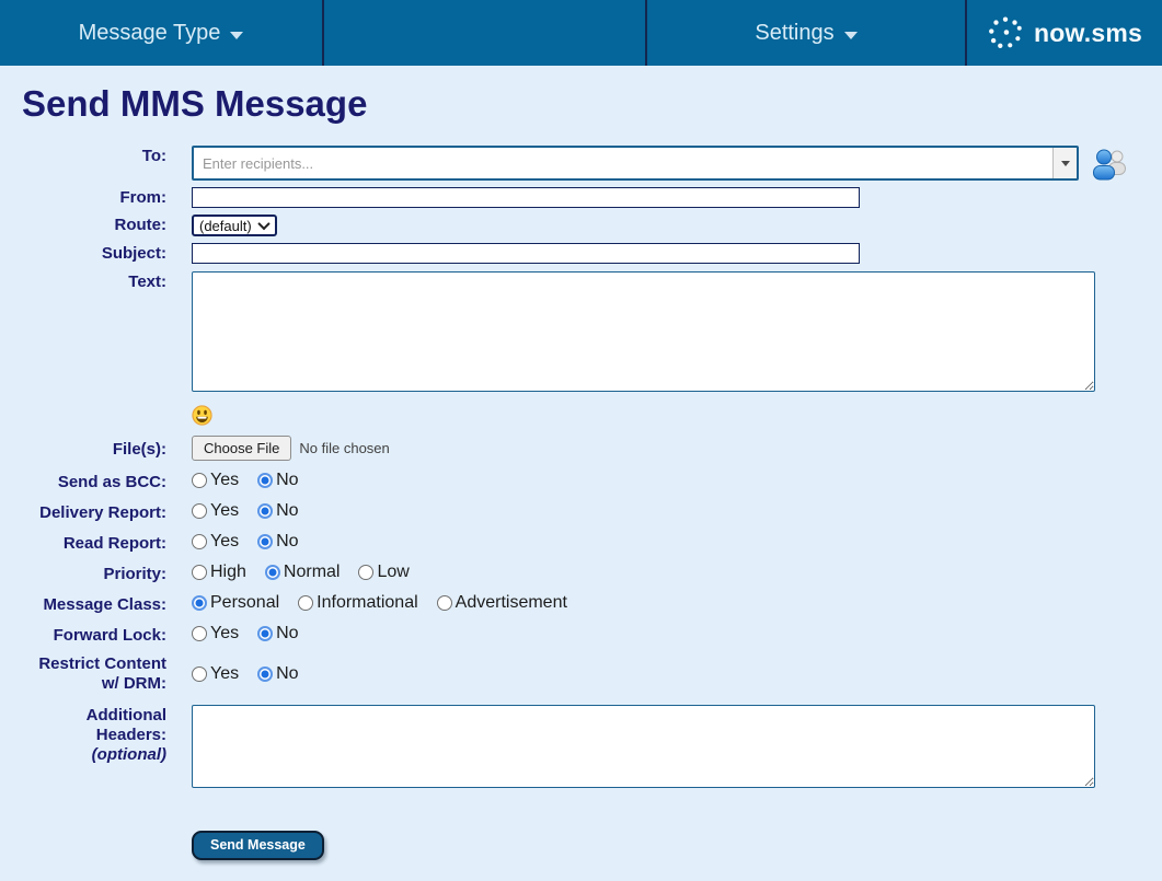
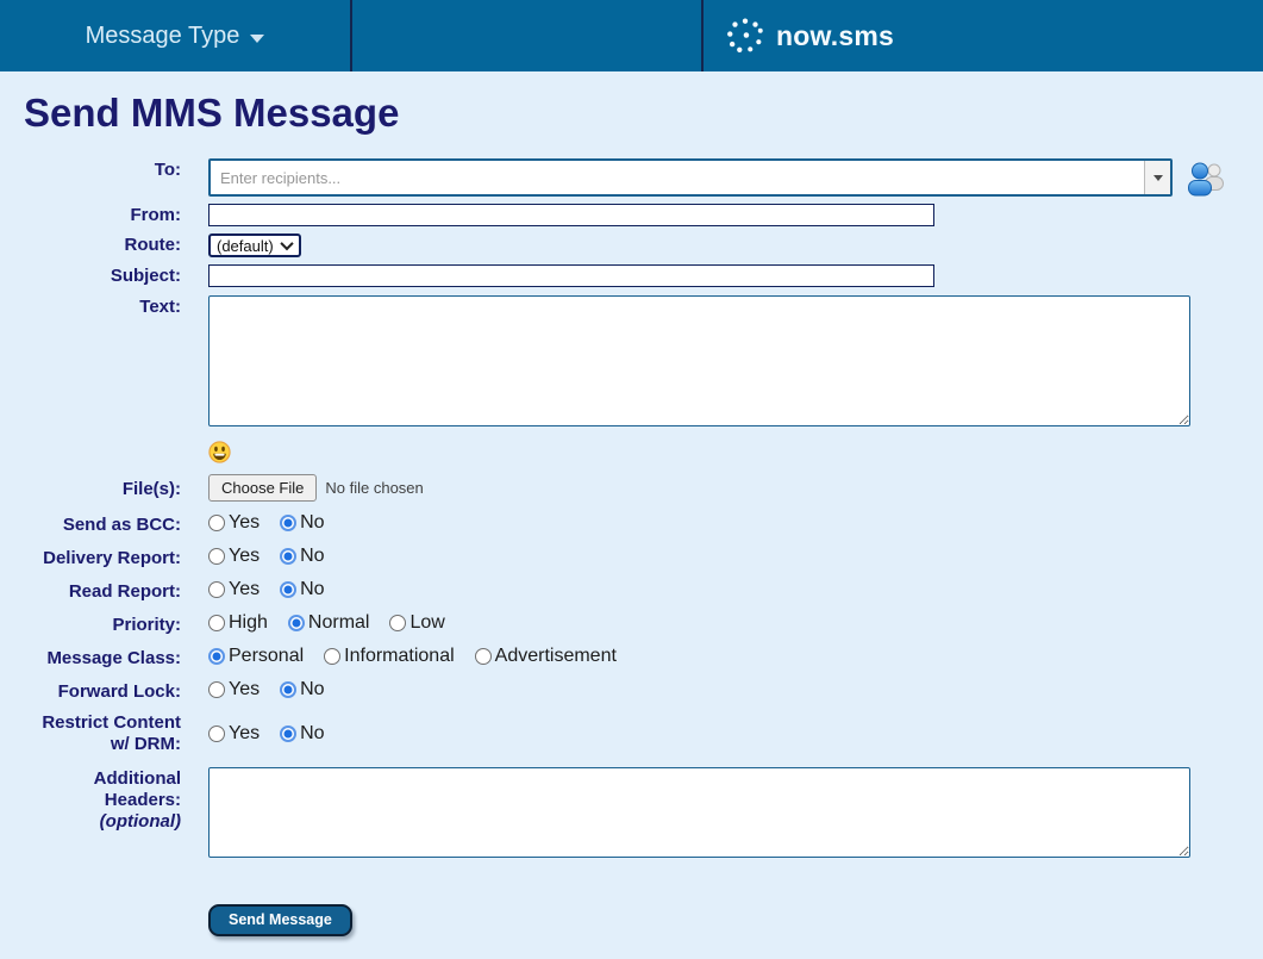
  Message Type
- Settings
  now.sms
  Send MMS Message
  To:
  Enter recipients...
  From:
  Route:
  (default)
  Subject:
  Text:
  File(s):
  Choose File
  No file chosen
  Send as BCC:
  Yes
  No
  Delivery Report:
  Yes
  No
  Read Report:
  Yes
  No
  Priority:
  High
  Normal
  Low
  Message Class:
  Personal
  Informational
  Advertisement
  Forward Lock:
  Yes
  No
  Restrict Content w/ DRM:
  Yes
  No
  Additional Headers:
  (optional)
  Send Message
